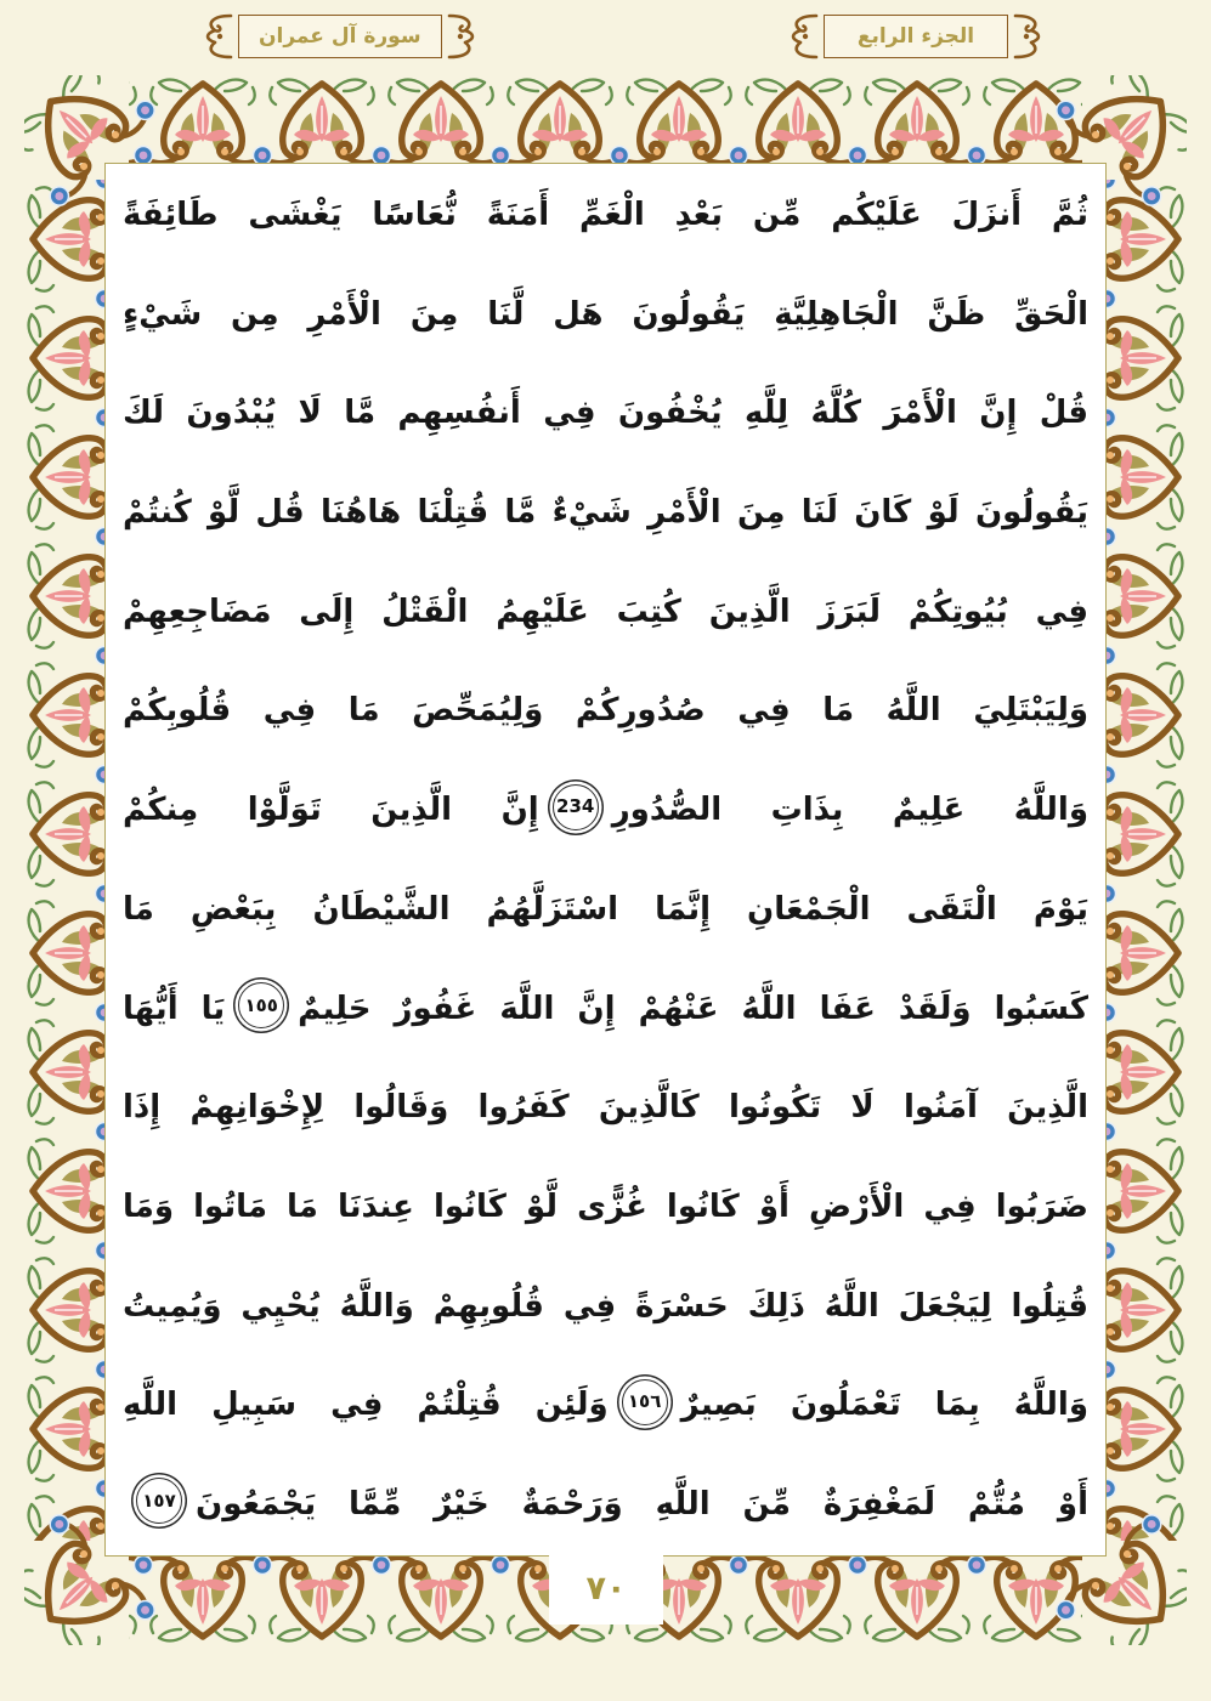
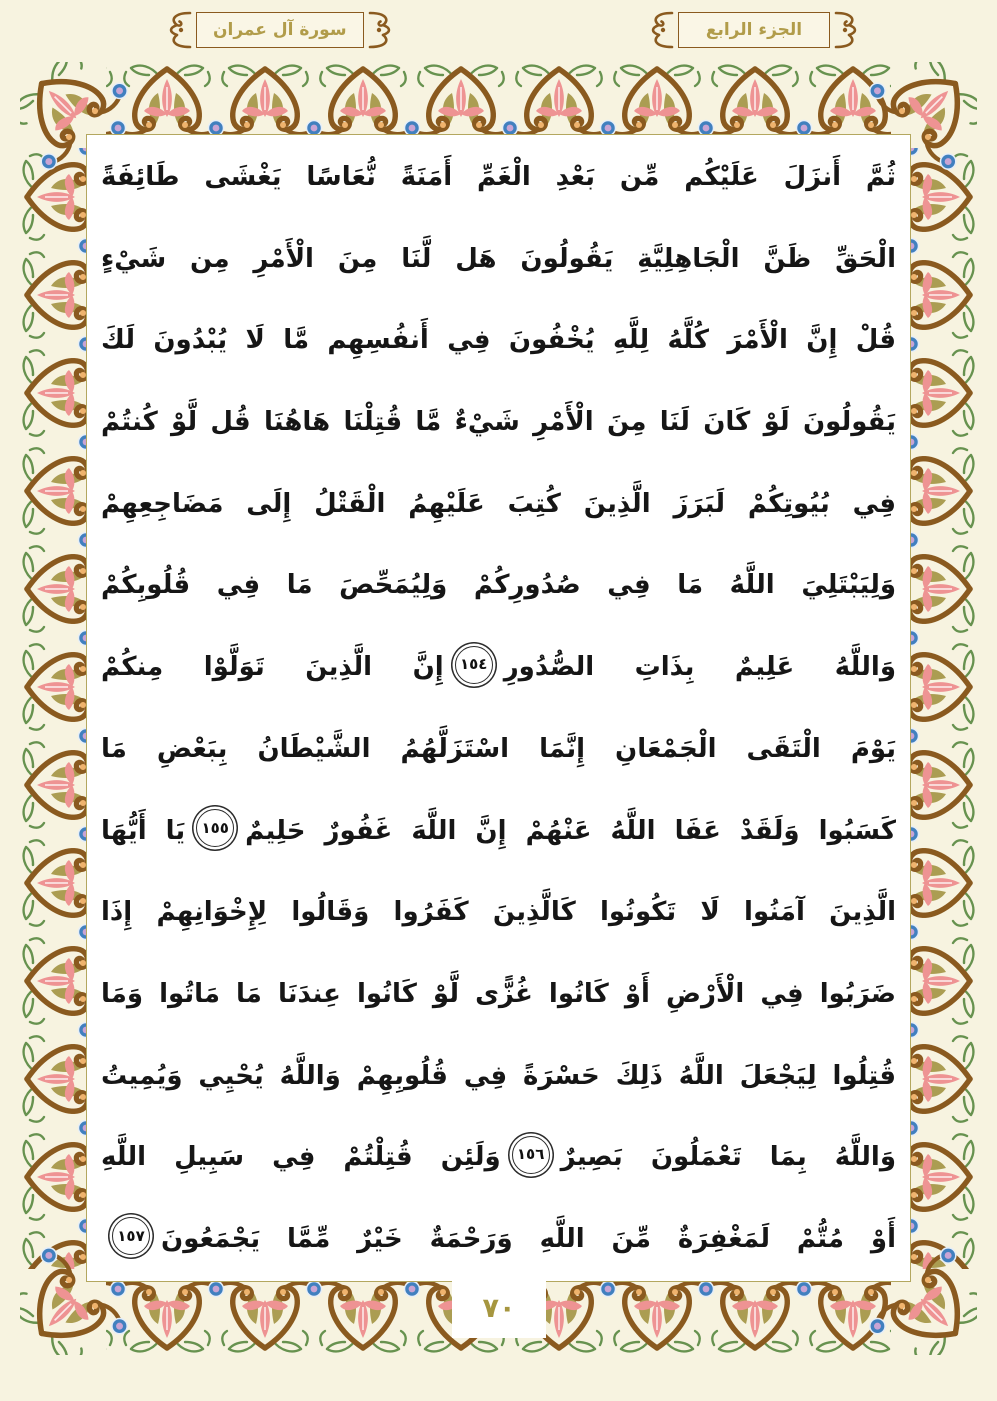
  الجزء الرابع
  سورة آل عمران
  ثُمَّ أَنزَلَ عَلَيْكُم مِّن بَعْدِ الْغَمِّ أَمَنَةً نُّعَاسًا يَغْشَى طَائِفَةً
  الْحَقِّ ظَنَّ الْجَاهِلِيَّةِ يَقُولُونَ هَل لَّنَا مِنَ الْأَمْرِ مِن شَيْءٍ
  قُلْ إِنَّ الْأَمْرَ كُلَّهُ لِلَّهِ يُخْفُونَ فِي أَنفُسِهِم مَّا لَا يُبْدُونَ لَكَ
  يَقُولُونَ لَوْ كَانَ لَنَا مِنَ الْأَمْرِ شَيْءٌ مَّا قُتِلْنَا هَاهُنَا قُل لَّوْ كُنتُمْ
  فِي بُيُوتِكُمْ لَبَرَزَ الَّذِينَ كُتِبَ عَلَيْهِمُ الْقَتْلُ إِلَى مَضَاجِعِهِمْ
  وَلِيَبْتَلِيَ اللَّهُ مَا فِي صُدُورِكُمْ وَلِيُمَحِّصَ مَا فِي قُلُوبِكُمْ
  وَاللَّهُ عَلِيمٌ بِذَاتِ الصُّدُورِ
- 234
+ ١٥٤
  إِنَّ الَّذِينَ تَوَلَّوْا مِنكُمْ
  يَوْمَ الْتَقَى الْجَمْعَانِ إِنَّمَا اسْتَزَلَّهُمُ الشَّيْطَانُ بِبَعْضِ مَا
  كَسَبُوا وَلَقَدْ عَفَا اللَّهُ عَنْهُمْ إِنَّ اللَّهَ غَفُورٌ حَلِيمٌ
  ١٥٥
  يَا أَيُّهَا
  الَّذِينَ آمَنُوا لَا تَكُونُوا كَالَّذِينَ كَفَرُوا وَقَالُوا لِإِخْوَانِهِمْ إِذَا
  ضَرَبُوا فِي الْأَرْضِ أَوْ كَانُوا غُزًّى لَّوْ كَانُوا عِندَنَا مَا مَاتُوا وَمَا
  قُتِلُوا لِيَجْعَلَ اللَّهُ ذَلِكَ حَسْرَةً فِي قُلُوبِهِمْ وَاللَّهُ يُحْيِي وَيُمِيتُ
  وَاللَّهُ بِمَا تَعْمَلُونَ بَصِيرٌ
  ١٥٦
  وَلَئِن قُتِلْتُمْ فِي سَبِيلِ اللَّهِ
  أَوْ مُتُّمْ لَمَغْفِرَةٌ مِّنَ اللَّهِ وَرَحْمَةٌ خَيْرٌ مِّمَّا يَجْمَعُونَ
  ١٥٧
  ٧٠
